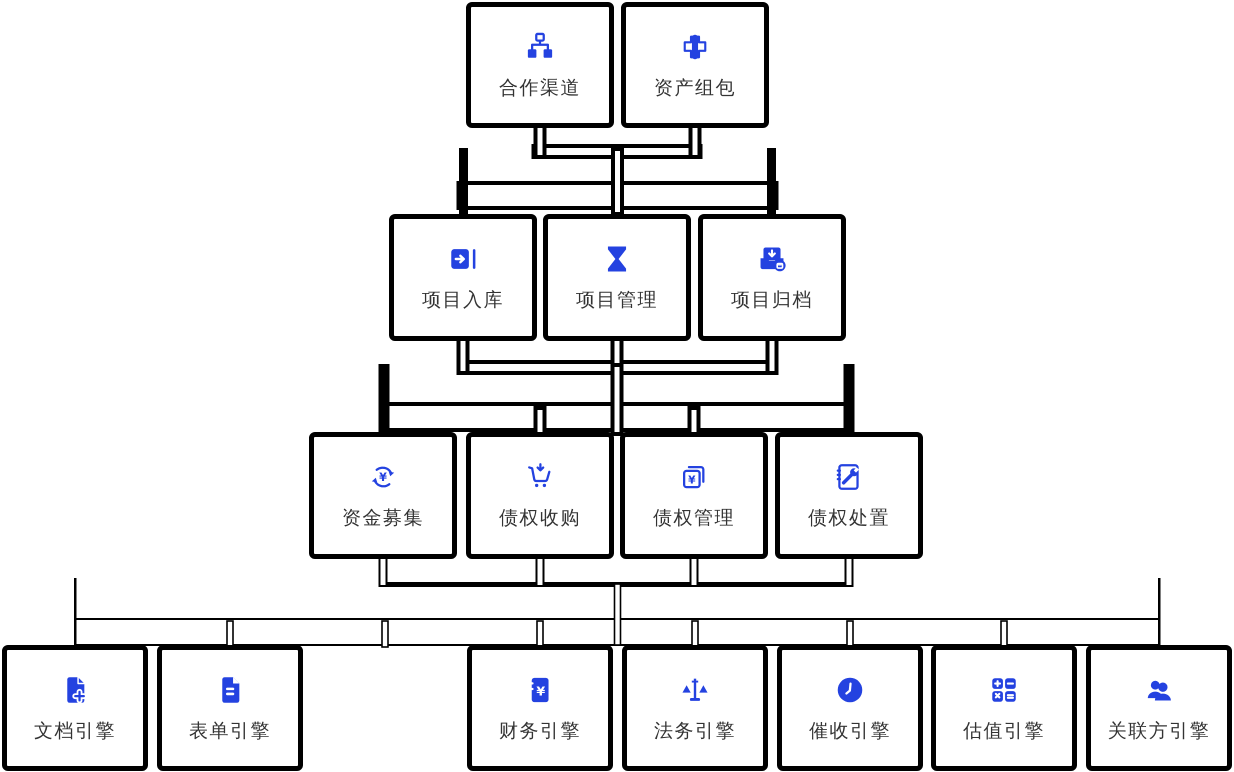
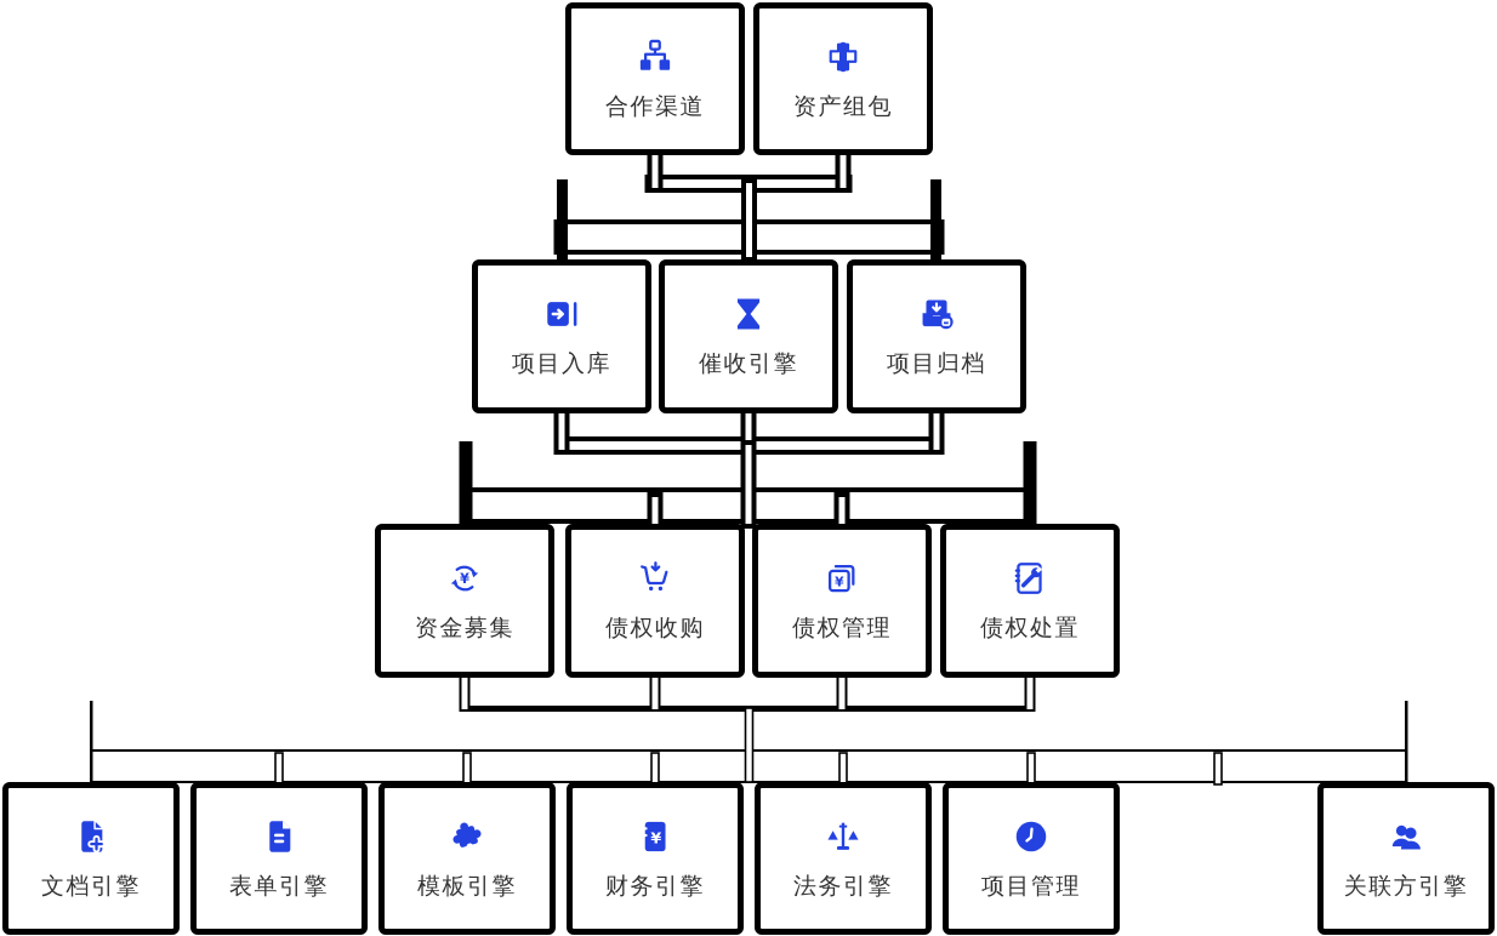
  合作渠道
  资产组包
  项目入库
- 项目管理
+ 催收引擎
  项目归档
  ¥
  资金募集
  债权收购
  ¥
  债权管理
  债权处置
  文档引擎
  表单引擎
+ 模板引擎
  ¥
  财务引擎
  法务引擎
- 催收引擎
+ 项目管理
- 估值引擎
  关联方引擎
